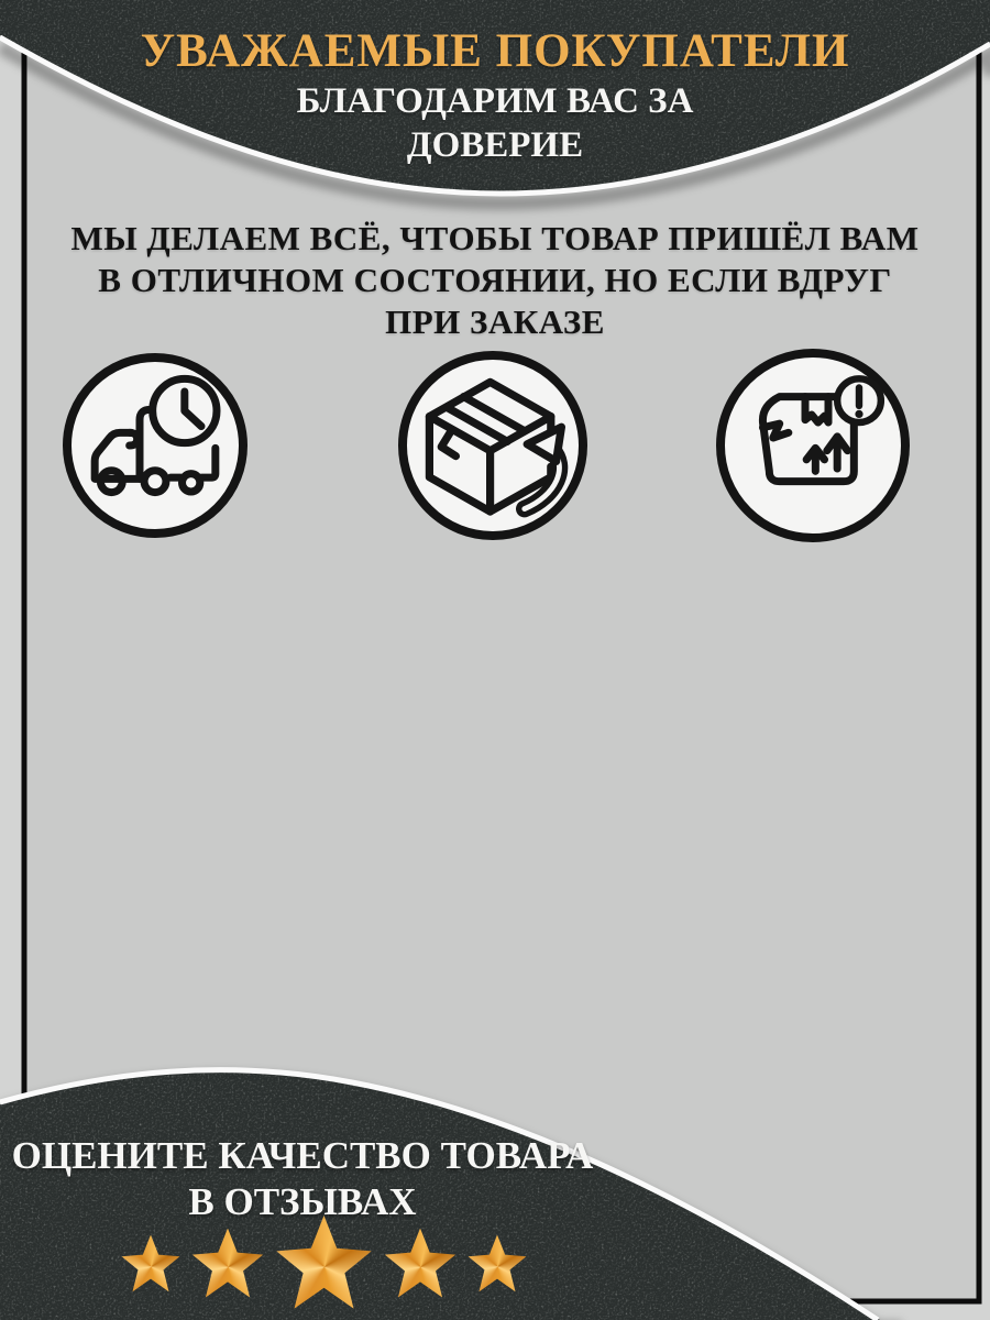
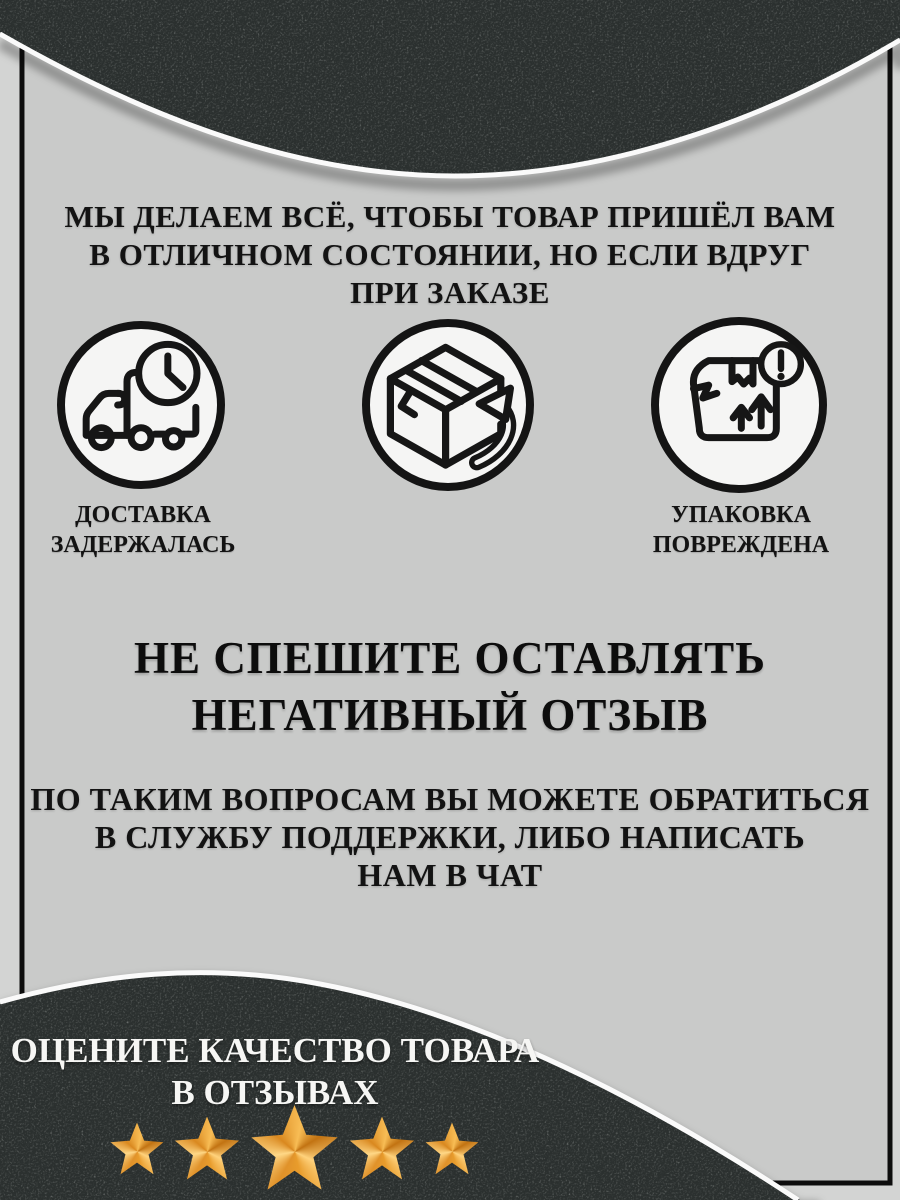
- УВАЖАЕМЫЕ ПОКУПАТЕЛИ
- БЛАГОДАРИМ ВАС ЗА
- ДОВЕРИЕ
  МЫ ДЕЛАЕМ ВСЁ, ЧТОБЫ ТОВАР ПРИШЁЛ ВАМ
  В ОТЛИЧНОМ СОСТОЯНИИ, НО ЕСЛИ ВДРУГ
  ПРИ ЗАКАЗЕ
+ ДОСТАВКА
+ ЗАДЕРЖАЛАСЬ
+ УПАКОВКА
+ ПОВРЕЖДЕНА
+ НЕ СПЕШИТЕ ОСТАВЛЯТЬ
+ НЕГАТИВНЫЙ ОТЗЫВ
+ ПО ТАКИМ ВОПРОСАМ ВЫ МОЖЕТЕ ОБРАТИТЬСЯ
+ В СЛУЖБУ ПОДДЕРЖКИ, ЛИБО НАПИСАТЬ
+ НАМ В ЧАТ
  ОЦЕНИТЕ КАЧЕСТВО ТОВАРА
  В ОТЗЫВАХ
